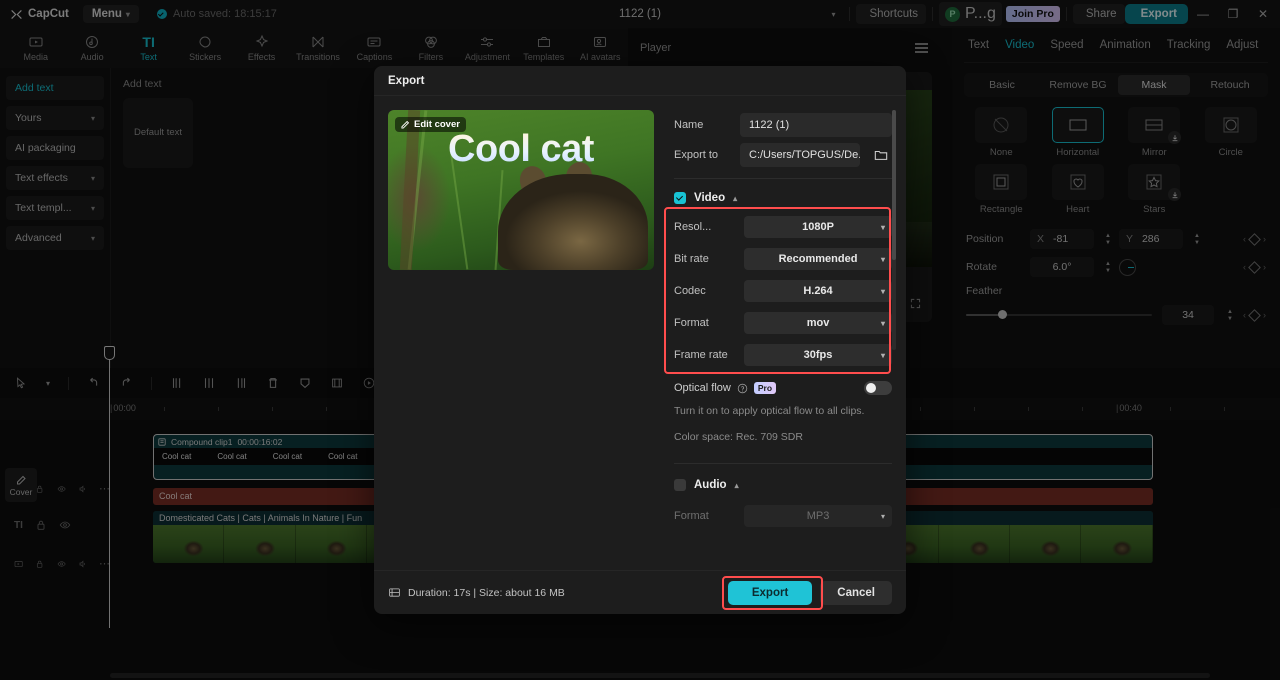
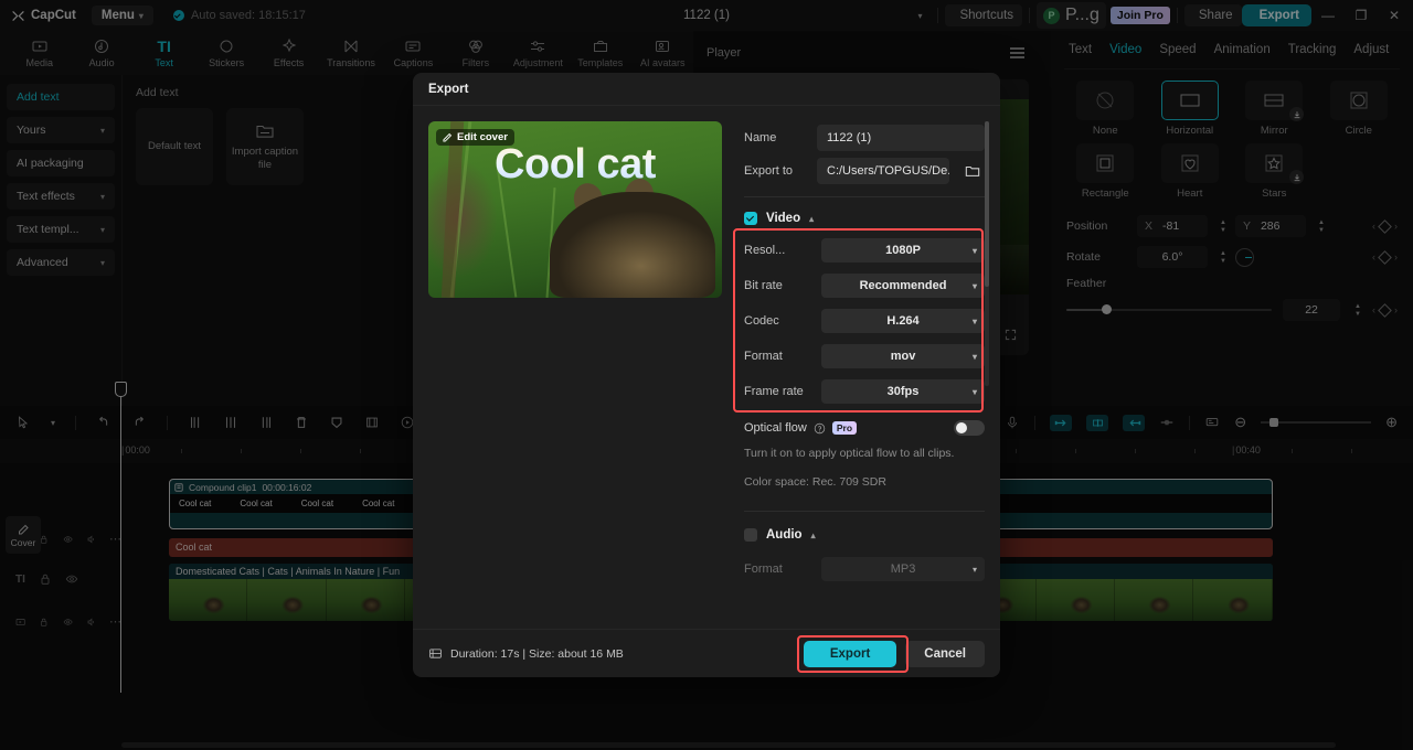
  CapCut
  Menu
  ▾
  Auto saved: 18:15:17
  1122 (1)
  ▾
  Shortcuts
  P
  P...g
  Join Pro
  Share
  Export
  —
  ❐
  ✕
  Media
  Audio
  TI
  Text
  Stickers
  Effects
  Transitions
  Captions
  Filters
  Adjustment
  Templates
  AI avatars
  Add text
  Yours
  ▾
  AI packaging
  Text effects
  ▾
  Text templ...
  ▾
  Advanced
  ▾
  Add text
  Default text
+ Import caption file
  Player
  Text
  Video
  Speed
  Animation
  Tracking
  Adjust
- Basic
- Remove BG
- Mask
- Retouch
  None
  Horizontal
  Mirror
  Circle
  Rectangle
  Heart
  Stars
  Position
  X
  -81
  Y
  286
  ‹ ›
  Rotate
  6.0°
  ‹ ›
  Feather
- 34
+ 22
  ‹ ›
  ▾
+ ⊖
+ ⊕
  00:00
  00:40
  ⋯
  TI
  ⋯
  Compound clip1
  00:00:16:02
  Cool cat
  Cool cat
  Cool cat
  Cool cat
  Cool cat
  Domesticated Cats | Cats | Animals In Nature | Fun
  Cover
  Export
  Cool cat
  Edit cover
  Name
  1122 (1)
  Export to
  C:/Users/TOPGUS/De.
  Video
  ▴
  Resol...
  1080P
  ▾
  Bit rate
  Recommended
  ▾
  Codec
  H.264
  ▾
  Format
  mov
  ▾
  Frame rate
  30fps
  ▾
  Optical flow
  Pro
  Turn it on to apply optical flow to all clips.
  Color space: Rec. 709 SDR
  Audio
  ▴
  Format
  MP3
  ▾
  Duration: 17s | Size: about 16 MB
  Export
  Cancel
